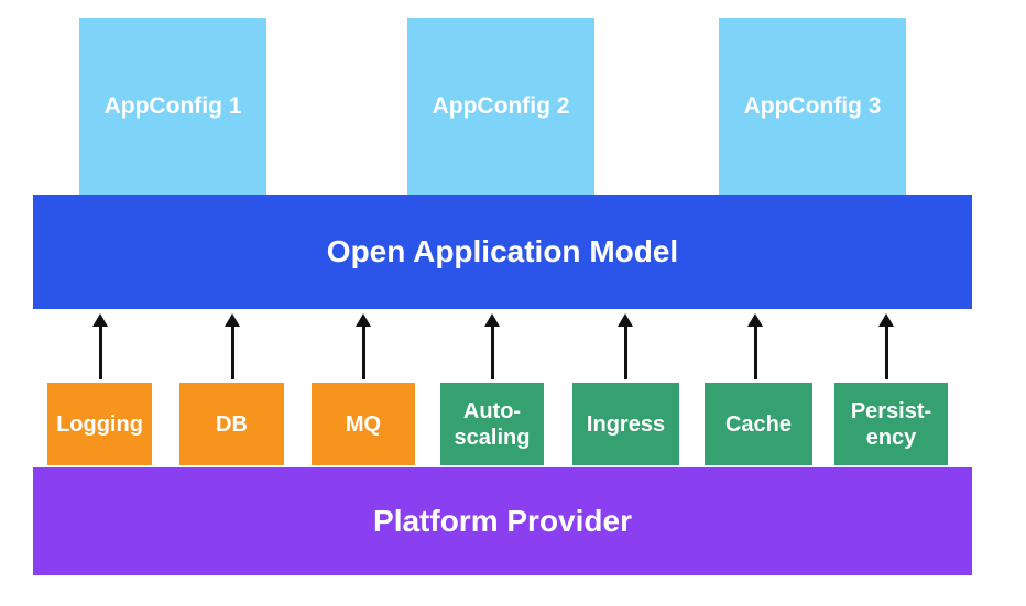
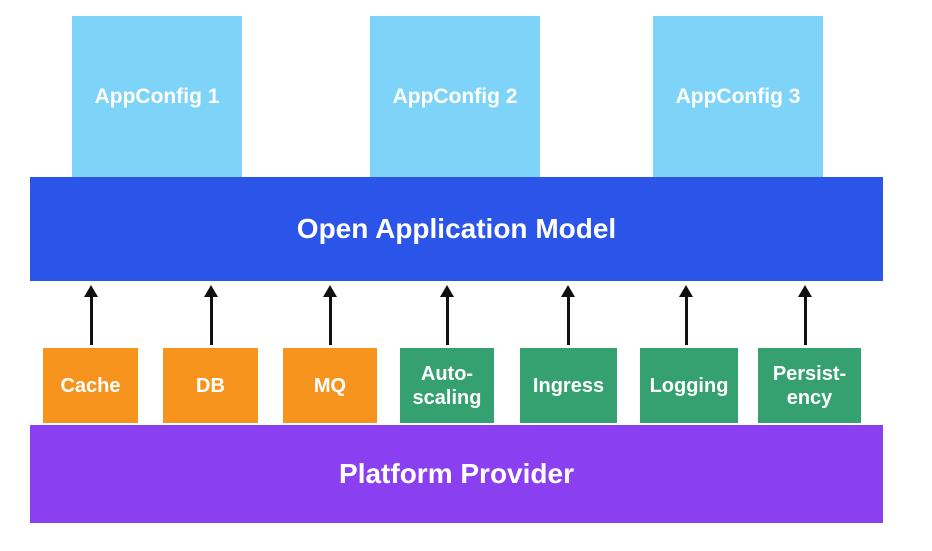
  AppConfig 1
  AppConfig 2
  AppConfig 3
  Open Application Model
- Logging
+ Cache
  DB
  MQ
  Auto-scaling
  Ingress
- Cache
+ Logging
  Persist-ency
  Platform Provider
